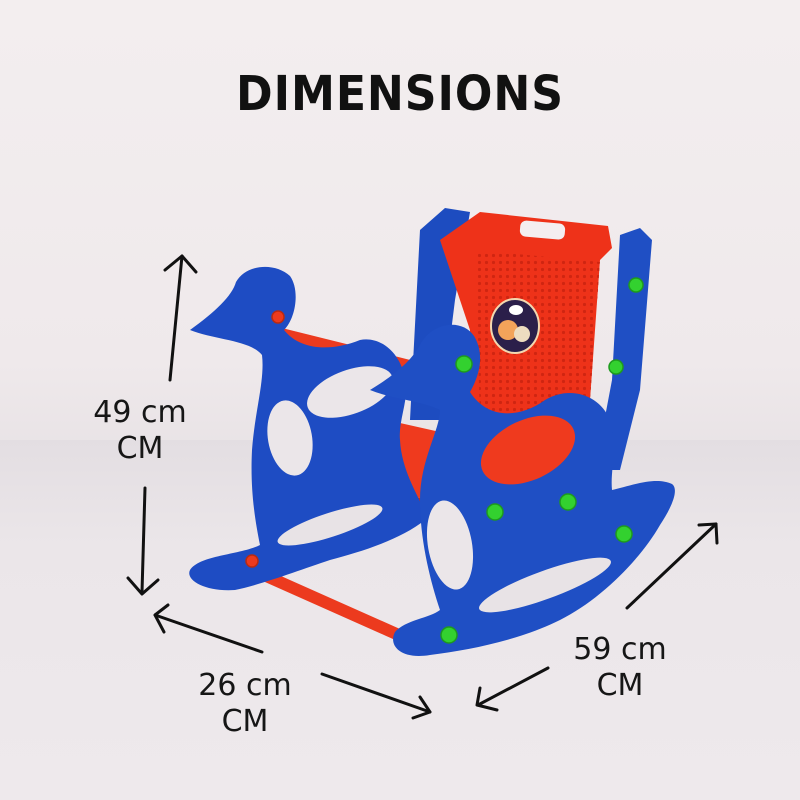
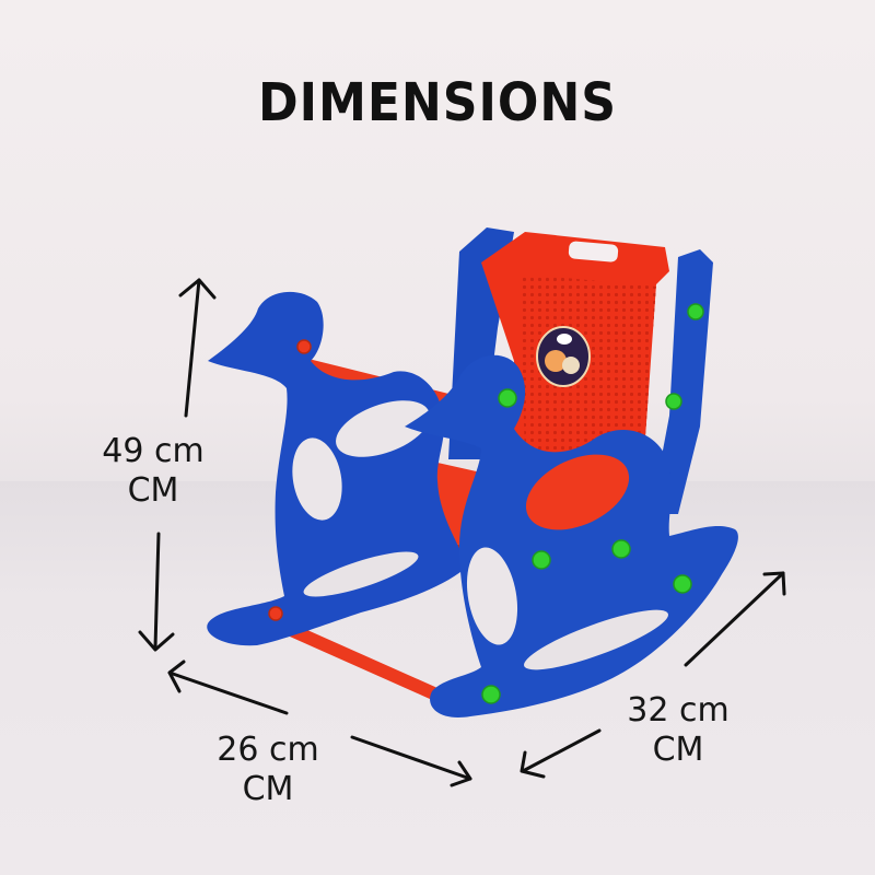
  DIMENSIONS
  49 cm
  CM
  26 cm
  CM
- 59 cm
+ 32 cm
  CM
